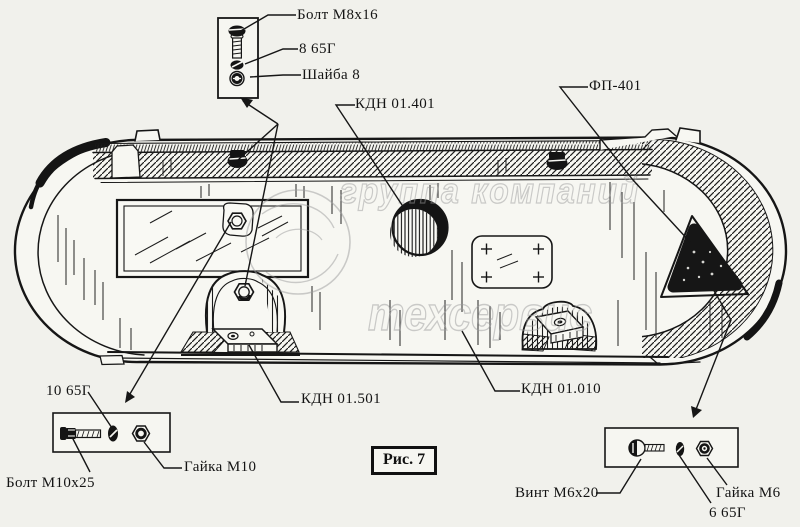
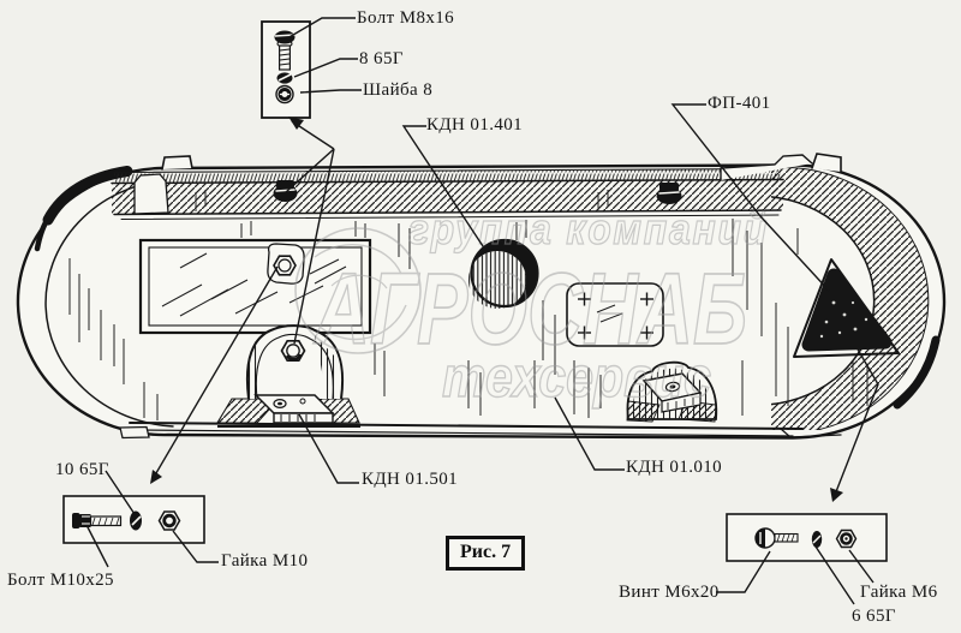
  группа компаний
+ АГРОСНАБ
  техсервис
  Болт М8х16
  8 65Г
  Шайба 8
  КДН 01.401
  ФП-401
  10 65Г
  Болт М10х25
  Гайка М10
  КДН 01.501
  КДН 01.010
  Винт М6х20
  Гайка М6
  6 65Г
  Рис. 7
